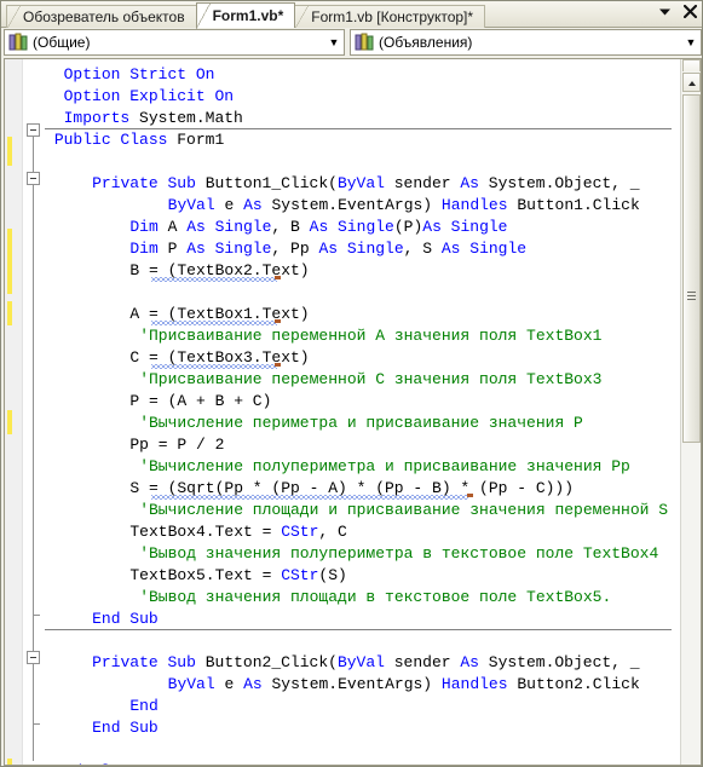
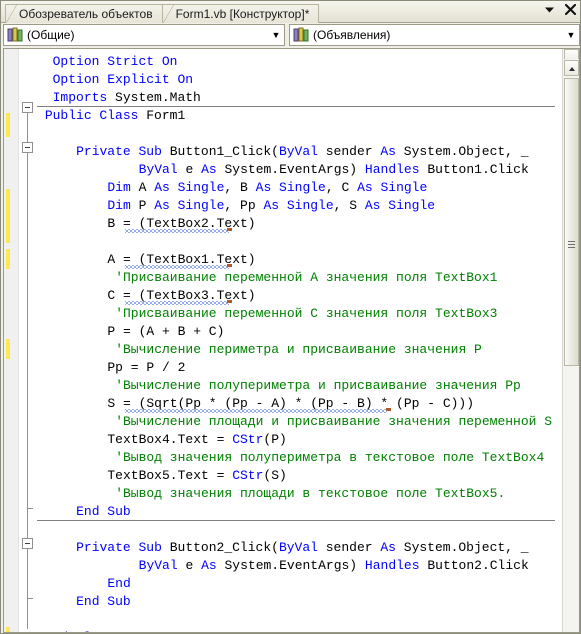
  Обозреватель объектов
- Form1.vb*
  Form1.vb [Конструктор]*
  (Общие)
  ▼
  (Объявления)
  ▼
  Option Strict On
  Option Explicit On
  Imports System.Math
  Public Class Form1
  Private Sub Button1_Click(ByVal sender As System.Object, _
  ByVal e As System.EventArgs) Handles Button1.Click
- Dim A As Single, B As Single(P)As Single
+ Dim A As Single, B As Single, C As Single
  Dim P As Single, Pp As Single, S As Single
  B = (TextBox2.Text)
  A = (TextBox1.Text)
  'Присваивание переменной A значения поля TextBox1
  C = (TextBox3.Text)
  'Присваивание переменной C значения поля TextBox3
  P = (A + B + C)
  'Вычисление периметра и присваивание значения P
  Pp = P / 2
  'Вычисление полупериметра и присваивание значения Pp
  S = (Sqrt(Pp * (Pp - A) * (Pp - B) * (Pp - C)))
  'Вычисление площади и присваивание значения переменной S
- TextBox4.Text = CStr, C
+ TextBox4.Text = CStr(P)
  'Вывод значения полупериметра в текстовое поле TextBox4
  TextBox5.Text = CStr(S)
  'Вывод значения площади в текстовое поле TextBox5.
  End Sub
  Private Sub Button2_Click(ByVal sender As System.Object, _
  ByVal e As System.EventArgs) Handles Button2.Click
  End
  End Sub
